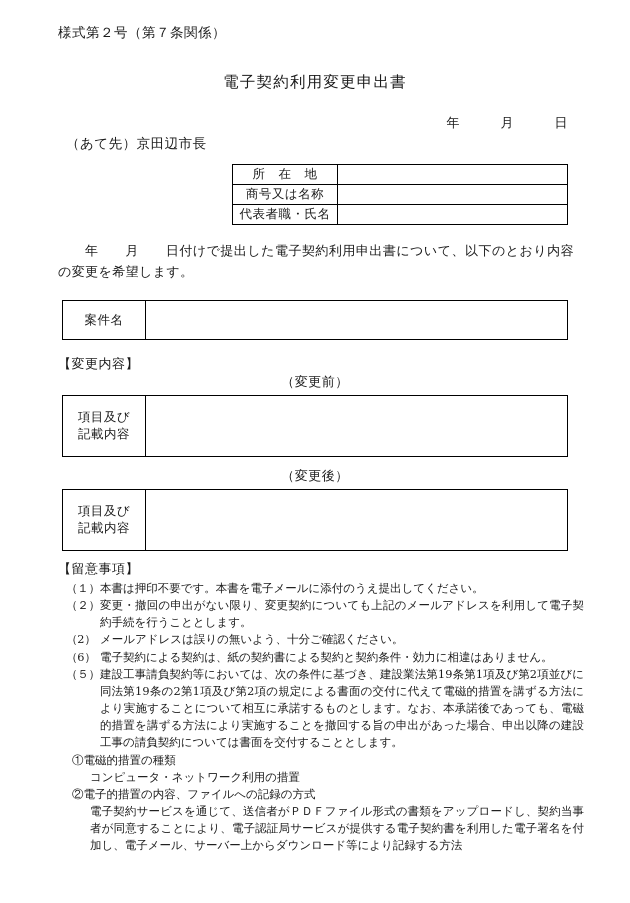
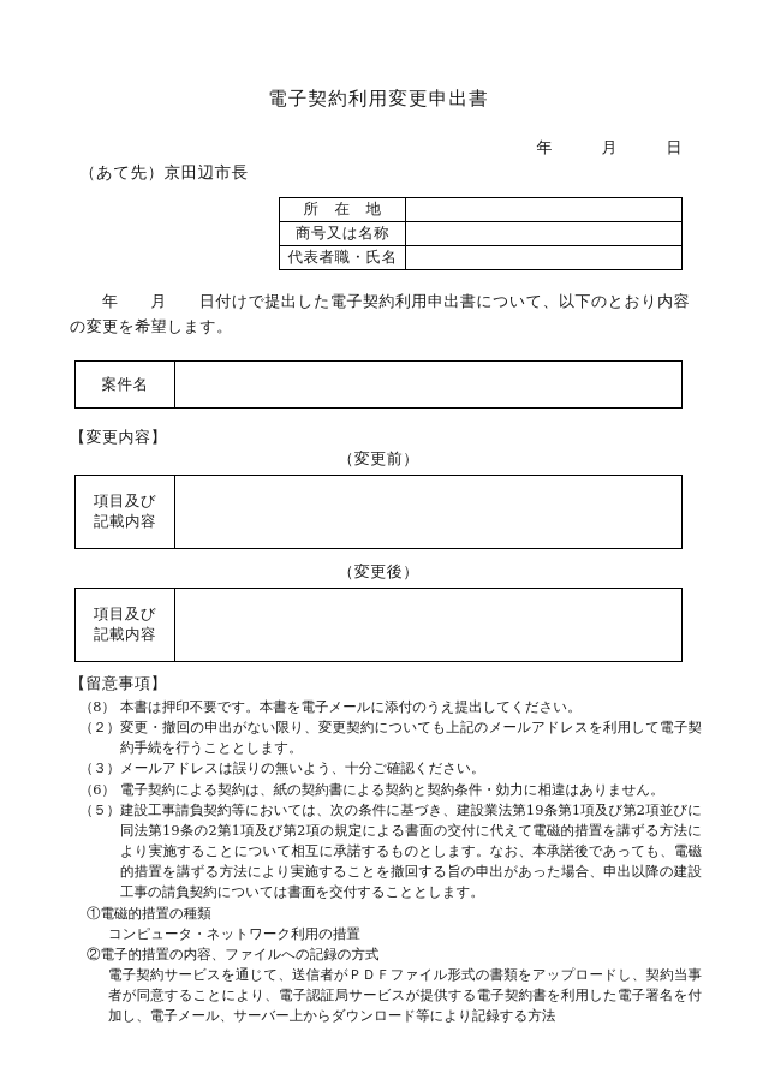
- 様式第２号（第７条関係）
  電子契約利用変更申出書
  年 月 日
  （あて先）京田辺市長
  所 在 地
  商号又は名称
  代表者職・氏名
  年 月 日付けで提出した電子契約利用申出書について、以下のとおり内容の変更を希望します。
  案件名
  【変更内容】
  （変更前）
  項目及び 記載内容
  （変更後）
  項目及び 記載内容
  【留意事項】
- （１）
+ （8）
  本書は押印不要です。本書を電子メールに添付のうえ提出してください。
  （２）
  変更・撤回の申出がない限り、変更契約についても上記のメールアドレスを利用して電子契約手続を行うこととします。
- （2）
+ （３）
  メールアドレスは誤りの無いよう、十分ご確認ください。
  （6）
  電子契約による契約は、紙の契約書による契約と契約条件・効力に相違はありません。
  （５）
  建設工事請負契約等においては、次の条件に基づき、建設業法第19条第1項及び第2項並びに同法第19条の2第1項及び第2項の規定による書面の交付に代えて電磁的措置を講ずる方法により実施することについて相互に承諾するものとします。なお、本承諾後であっても、電磁的措置を講ずる方法により実施することを撤回する旨の申出があった場合、申出以降の建設工事の請負契約については書面を交付することとします。
  ①電磁的措置の種類
  コンピュータ・ネットワーク利用の措置
  ②電子的措置の内容、ファイルへの記録の方式
  電子契約サービスを通じて、送信者がＰＤＦファイル形式の書類をアップロードし、契約当事者が同意することにより、電子認証局サービスが提供する電子契約書を利用した電子署名を付加し、電子メール、サーバー上からダウンロード等により記録する方法
